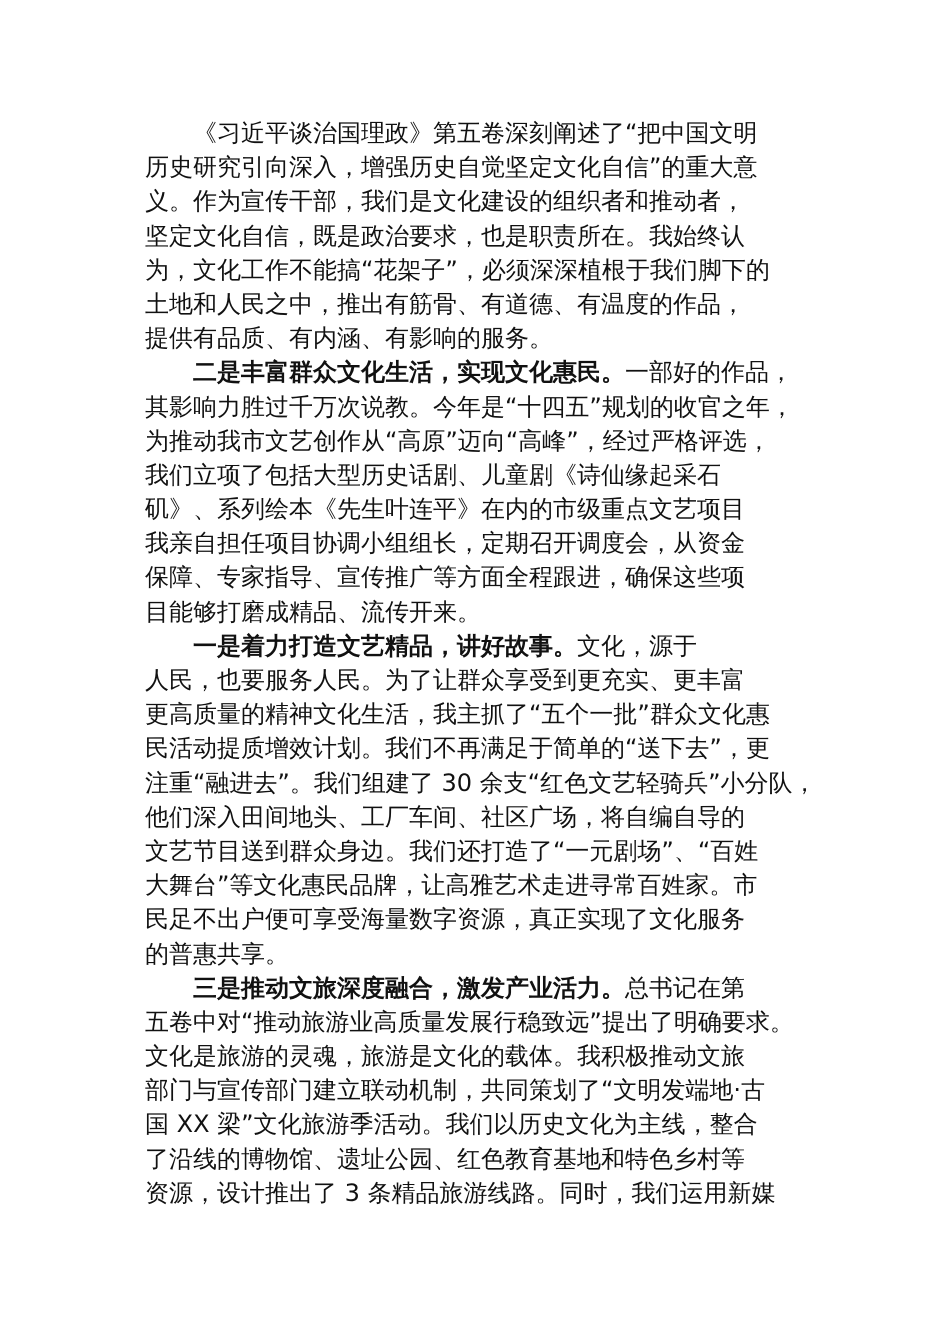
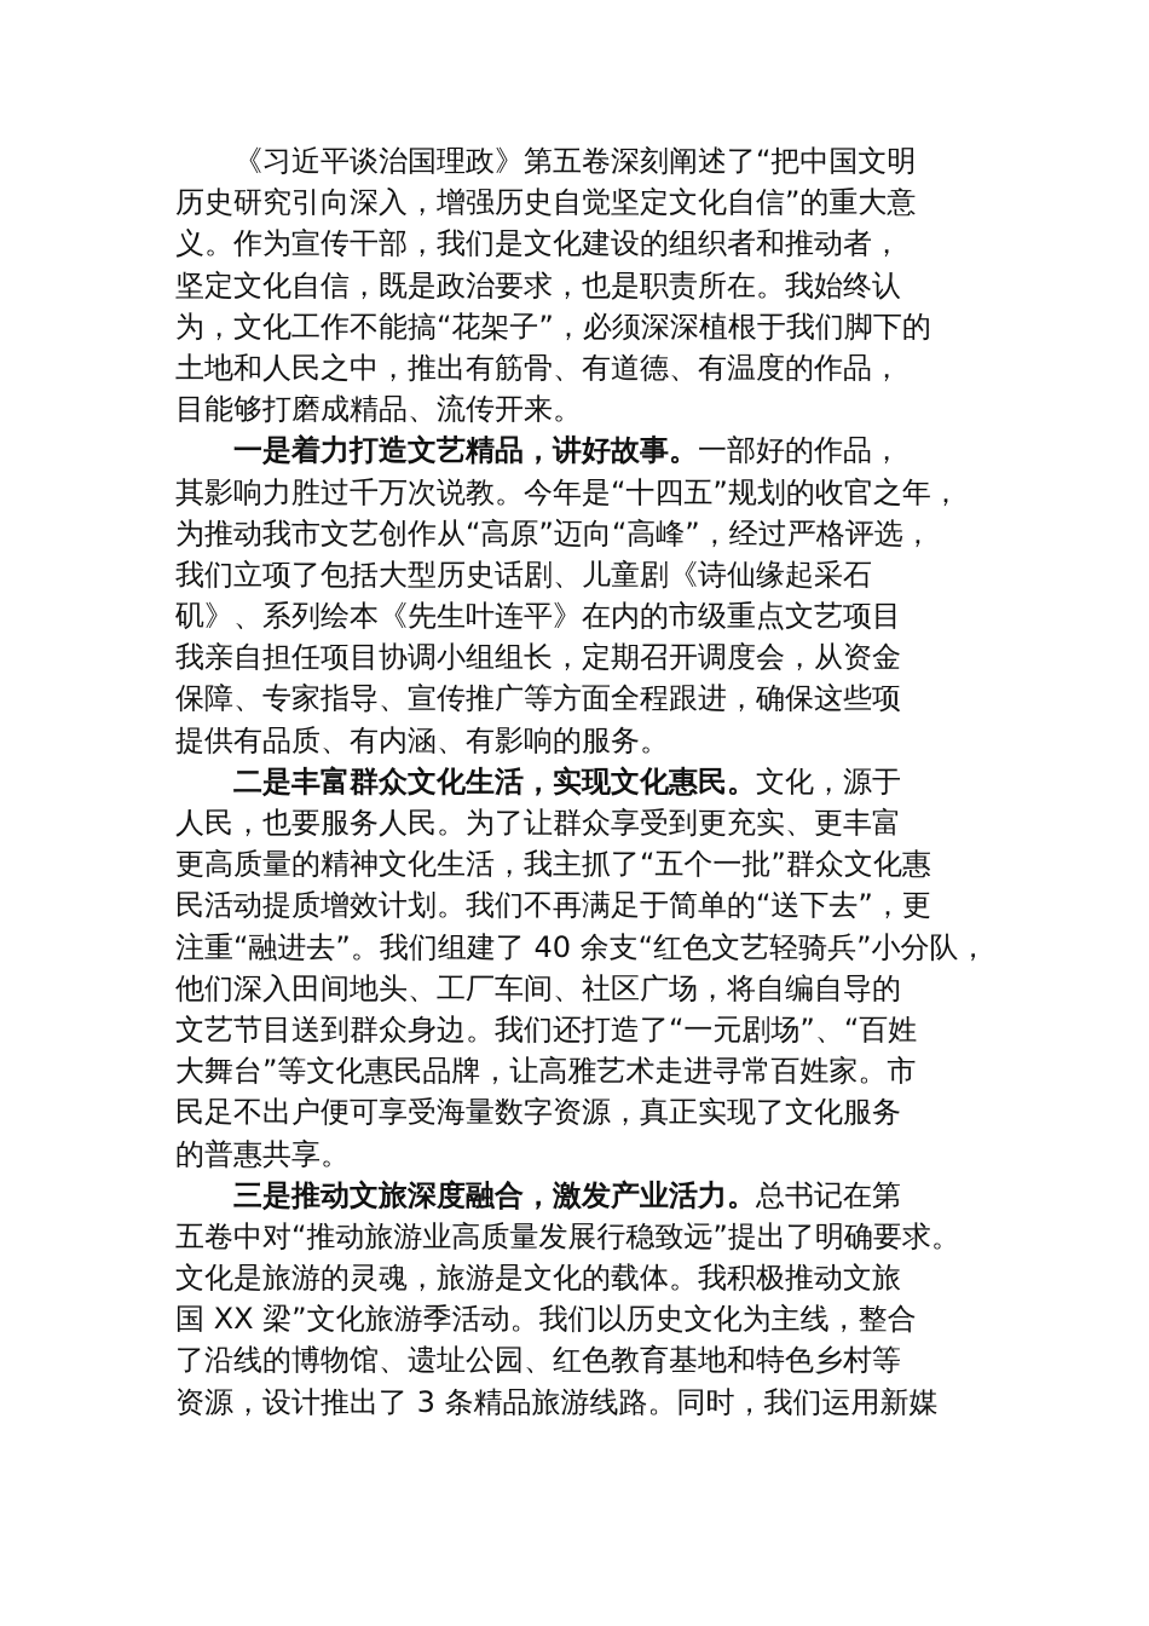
  《习近平谈治国理政》第五卷深刻阐述了“把中国文明
  历史研究引向深入，增强历史自觉坚定文化自信”的重大意
  义。作为宣传干部，我们是文化建设的组织者和推动者，
  坚定文化自信，既是政治要求，也是职责所在。我始终认
  为，文化工作不能搞“花架子”，必须深深植根于我们脚下的
  土地和人民之中，推出有筋骨、有道德、有温度的作品，
- 提供有品质、有内涵、有影响的服务。
+ 目能够打磨成精品、流传开来。
- 二是丰富群众文化生活，实现文化惠民。一部好的作品，
+ 一是着力打造文艺精品，讲好故事。一部好的作品，
  其影响力胜过千万次说教。今年是“十四五”规划的收官之年，
  为推动我市文艺创作从“高原”迈向“高峰”，经过严格评选，
  我们立项了包括大型历史话剧、儿童剧《诗仙缘起采石
  矶》、系列绘本《先生叶连平》在内的市级重点文艺项目
  我亲自担任项目协调小组组长，定期召开调度会，从资金
  保障、专家指导、宣传推广等方面全程跟进，确保这些项
- 目能够打磨成精品、流传开来。
+ 提供有品质、有内涵、有影响的服务。
- 一是着力打造文艺精品，讲好故事。文化，源于
+ 二是丰富群众文化生活，实现文化惠民。文化，源于
  人民，也要服务人民。为了让群众享受到更充实、更丰富
  更高质量的精神文化生活，我主抓了“五个一批”群众文化惠
  民活动提质增效计划。我们不再满足于简单的“送下去”，更
- 注重“融进去”。我们组建了 30 余支“红色文艺轻骑兵”小分队，
+ 注重“融进去”。我们组建了 40 余支“红色文艺轻骑兵”小分队，
  他们深入田间地头、工厂车间、社区广场，将自编自导的
  文艺节目送到群众身边。我们还打造了“一元剧场”、“百姓
  大舞台”等文化惠民品牌，让高雅艺术走进寻常百姓家。市
  民足不出户便可享受海量数字资源，真正实现了文化服务
  的普惠共享。
  三是推动文旅深度融合，激发产业活力。总书记在第
  五卷中对“推动旅游业高质量发展行稳致远”提出了明确要求。
  文化是旅游的灵魂，旅游是文化的载体。我积极推动文旅
- 部门与宣传部门建立联动机制，共同策划了“文明发端地·古
  国 XX 梁”文化旅游季活动。我们以历史文化为主线，整合
  了沿线的博物馆、遗址公园、红色教育基地和特色乡村等
  资源，设计推出了 3 条精品旅游线路。同时，我们运用新媒
